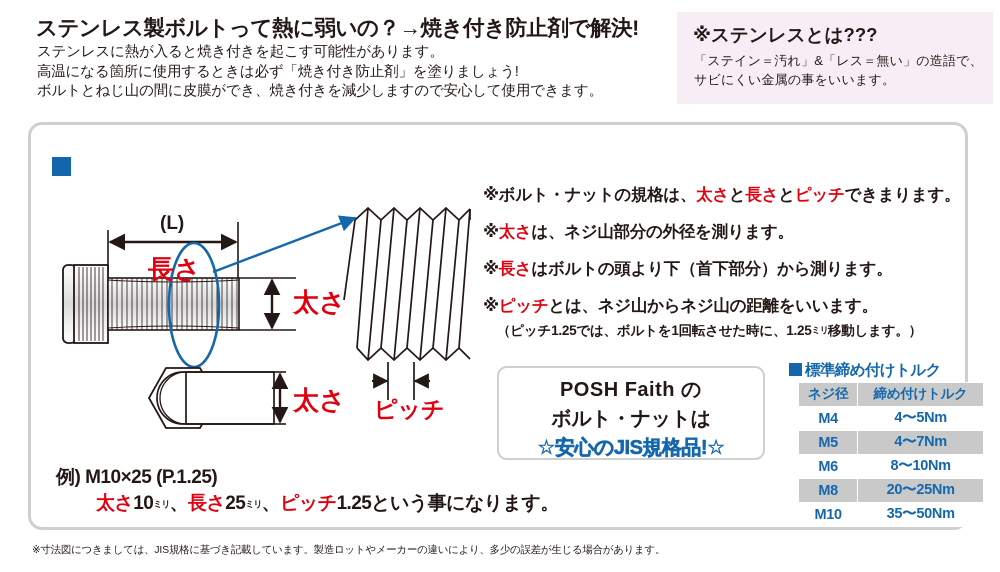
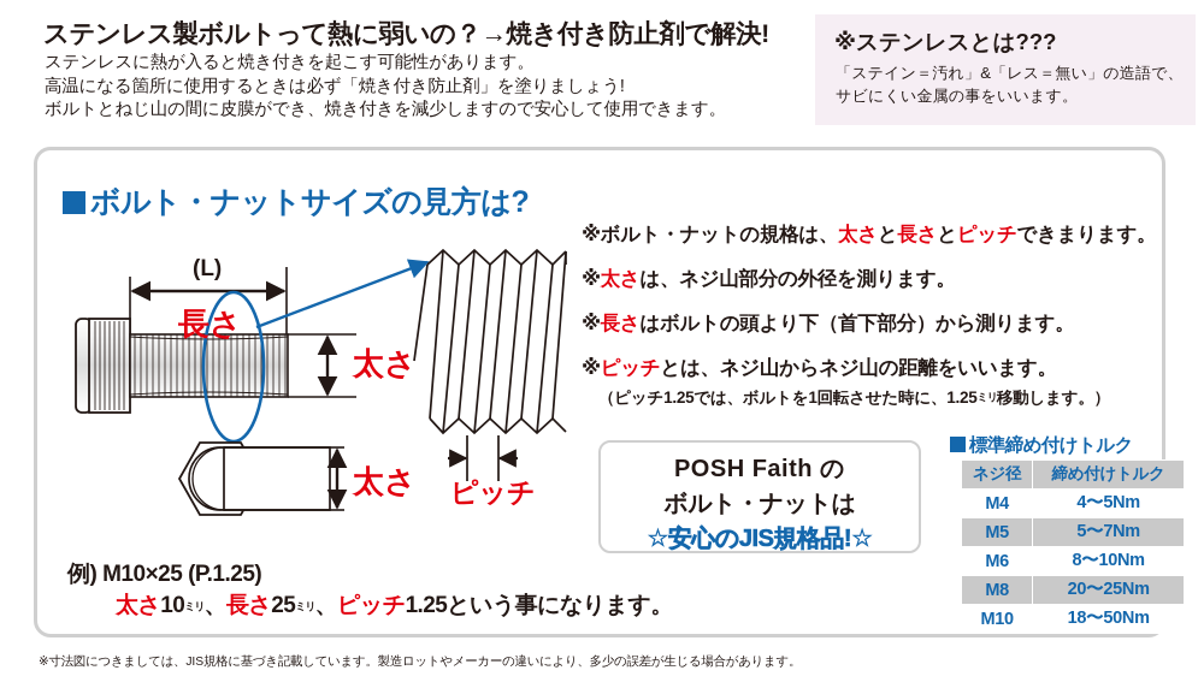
  ステンレス製ボルトって熱に弱いの？→焼き付き防止剤で解決!
  ステンレスに熱が入ると焼き付きを起こす可能性があります。
  高温になる箇所に使用するときは必ず「焼き付き防止剤」を塗りましょう!
  ボルトとねじ山の間に皮膜ができ、焼き付きを減少しますので安心して使用できます。
  ※ステンレスとは???
  「ステイン＝汚れ」&「レス＝無い」の造語で、
  サビにくい金属の事をいいます。
+ ボルト・ナットサイズの見方は?
  (L)
  長さ
  太さ
  太さ
  ピッチ
  ※ボルト・ナットの規格は、太さと長さとピッチできまります。
  ※太さは、ネジ山部分の外径を測ります。
  ※長さはボルトの頭より下（首下部分）から測ります。
  ※ピッチとは、ネジ山からネジ山の距離をいいます。
  （ピッチ1.25では、ボルトを1回転させた時に、1.25ミリ移動します。）
  POSH Faith の
  ボルト・ナットは
  ☆安心のJIS規格品!☆
  標準締め付けトルク
  ネジ径	締め付けトルク
  M4	4〜5Nm
- M5	4〜7Nm
+ M5	5〜7Nm
  M6	8〜10Nm
  M8	20〜25Nm
- M10	35〜50Nm
+ M10	18〜50Nm
  例) M10×25 (P.1.25)
  太さ10ミリ、長さ25ミリ、ピッチ1.25という事になります。
  ※寸法図につきましては、JIS規格に基づき記載しています。製造ロットやメーカーの違いにより、多少の誤差が生じる場合があります。
